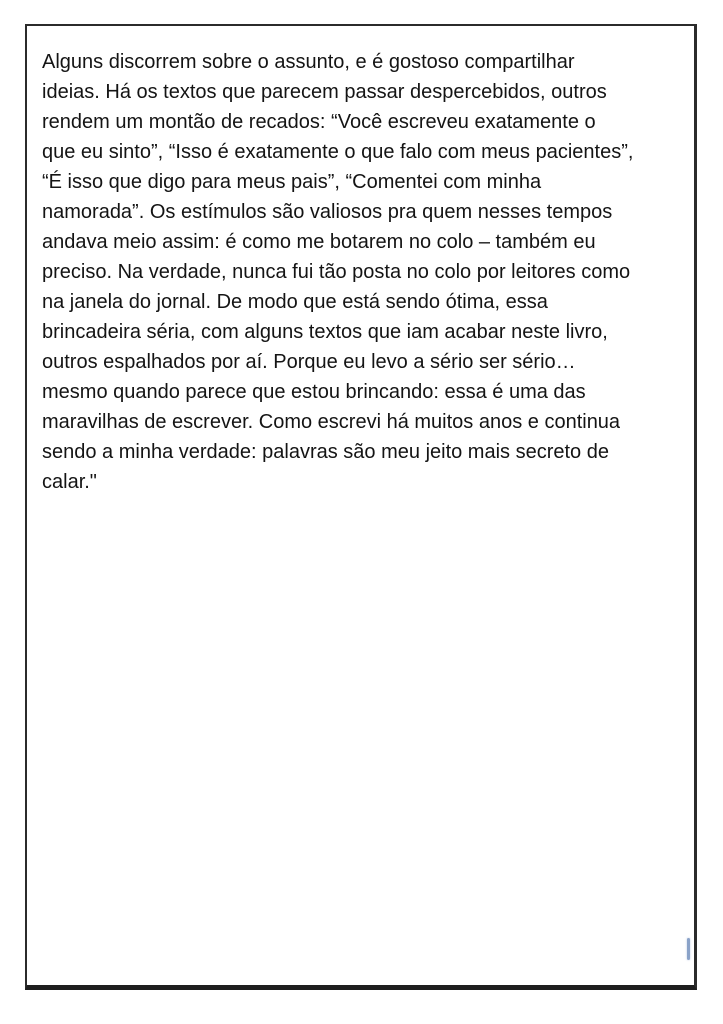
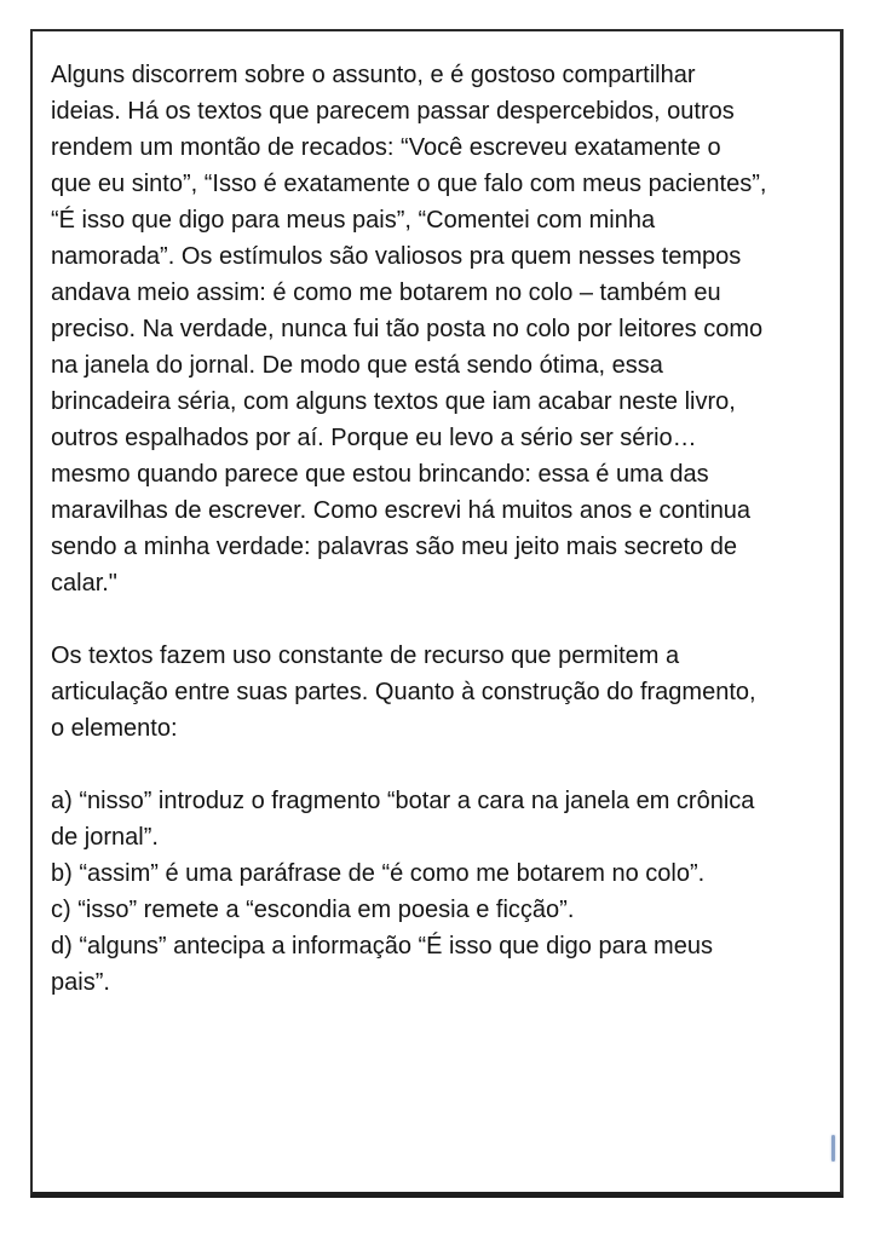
  Alguns discorrem sobre o assunto, e é gostoso compartilhar
  ideias. Há os textos que parecem passar despercebidos, outros
  rendem um montão de recados: “Você escreveu exatamente o
  que eu sinto”, “Isso é exatamente o que falo com meus pacientes”,
  “É isso que digo para meus pais”, “Comentei com minha
  namorada”. Os estímulos são valiosos pra quem nesses tempos
  andava meio assim: é como me botarem no colo – também eu
  preciso. Na verdade, nunca fui tão posta no colo por leitores como
  na janela do jornal. De modo que está sendo ótima, essa
  brincadeira séria, com alguns textos que iam acabar neste livro,
  outros espalhados por aí. Porque eu levo a sério ser sério…
  mesmo quando parece que estou brincando: essa é uma das
  maravilhas de escrever. Como escrevi há muitos anos e continua
  sendo a minha verdade: palavras são meu jeito mais secreto de
  calar."
+ Os textos fazem uso constante de recurso que permitem a
+ articulação entre suas partes. Quanto à construção do fragmento,
+ o elemento:
+ a) “nisso” introduz o fragmento “botar a cara na janela em crônica
+ de jornal”.
+ b) “assim” é uma paráfrase de “é como me botarem no colo”.
+ c) “isso” remete a “escondia em poesia e ficção”.
+ d) “alguns” antecipa a informação “É isso que digo para meus
+ pais”.
